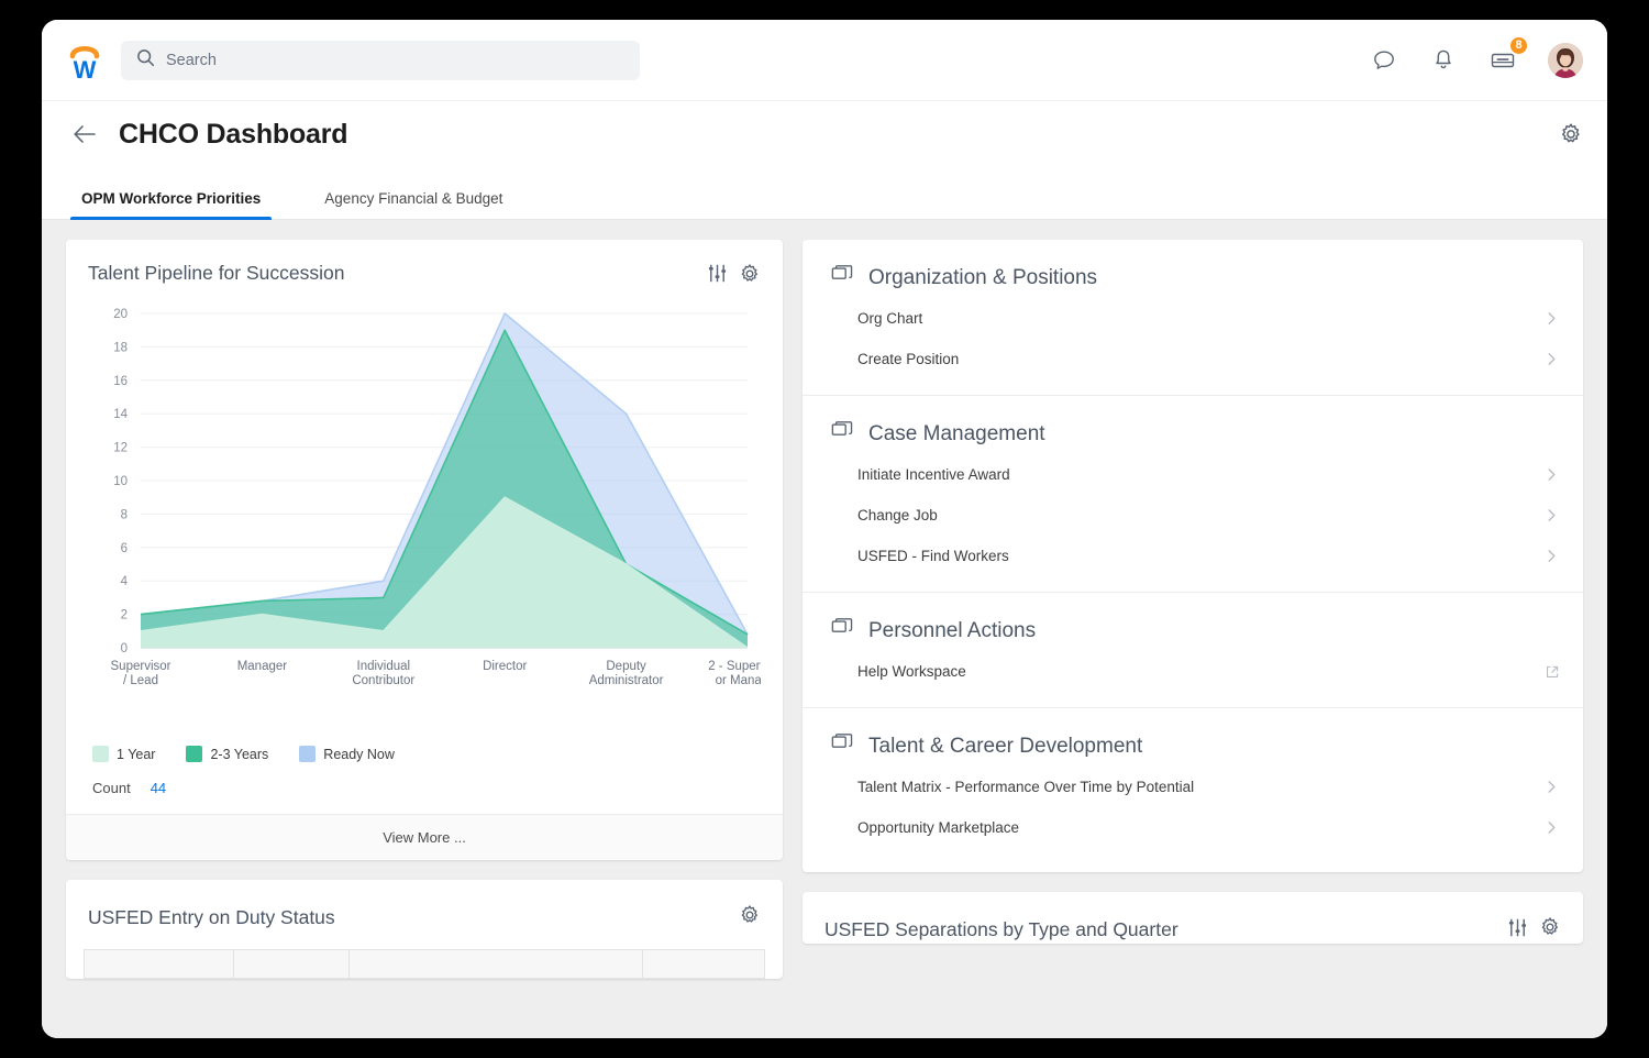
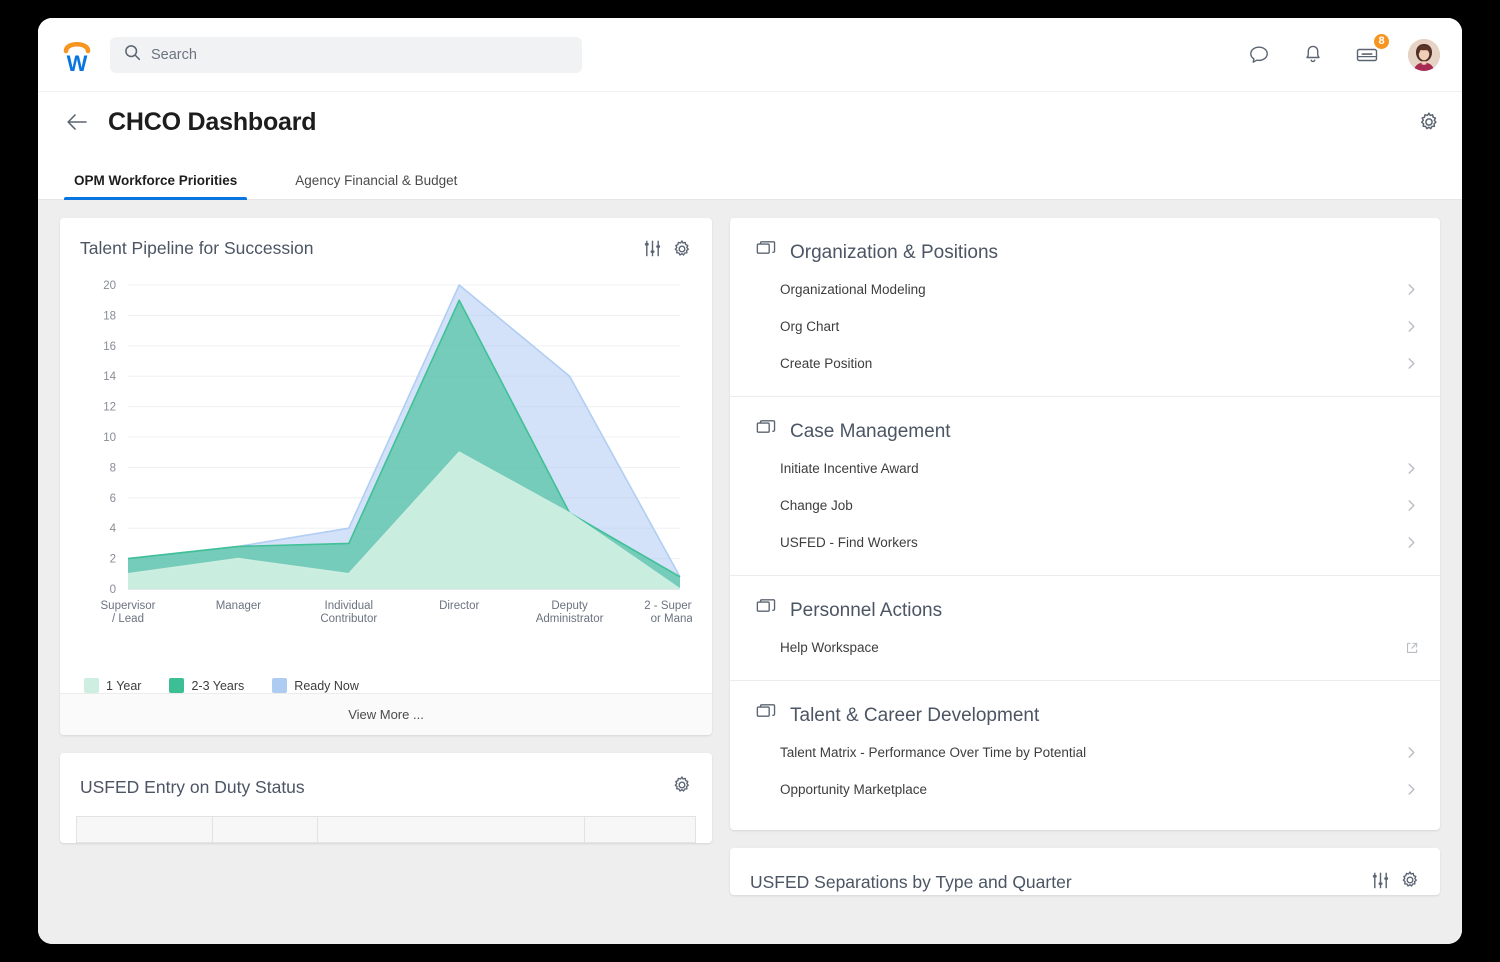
  W
  Search
  8
  CHCO Dashboard
  OPM Workforce Priorities
  Agency Financial & Budget
  Talent Pipeline for Succession
  0
  2
  4
  6
  8
  10
  12
  14
  16
  18
  20
  Supervisor
  / Lead
  Manager
  Individual
  Contributor
  Director
  Deputy
  Administrator
  1 Year
  2-3 Years
  Ready Now
- Count
- 44
  View More ...
  USFED Entry on Duty Status
  Organization & Positions
+ Organizational Modeling
  Org Chart
  Create Position
  Case Management
  Initiate Incentive Award
  Change Job
  USFED - Find Workers
  Personnel Actions
  Help Workspace
  Talent & Career Development
  Talent Matrix - Performance Over Time by Potential
  Opportunity Marketplace
  USFED Separations by Type and Quarter
